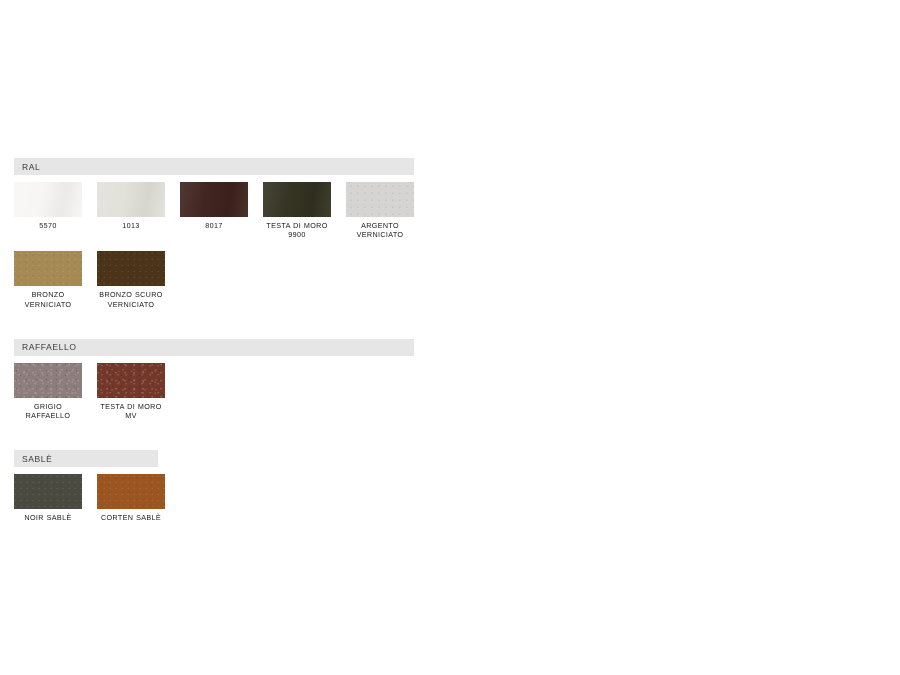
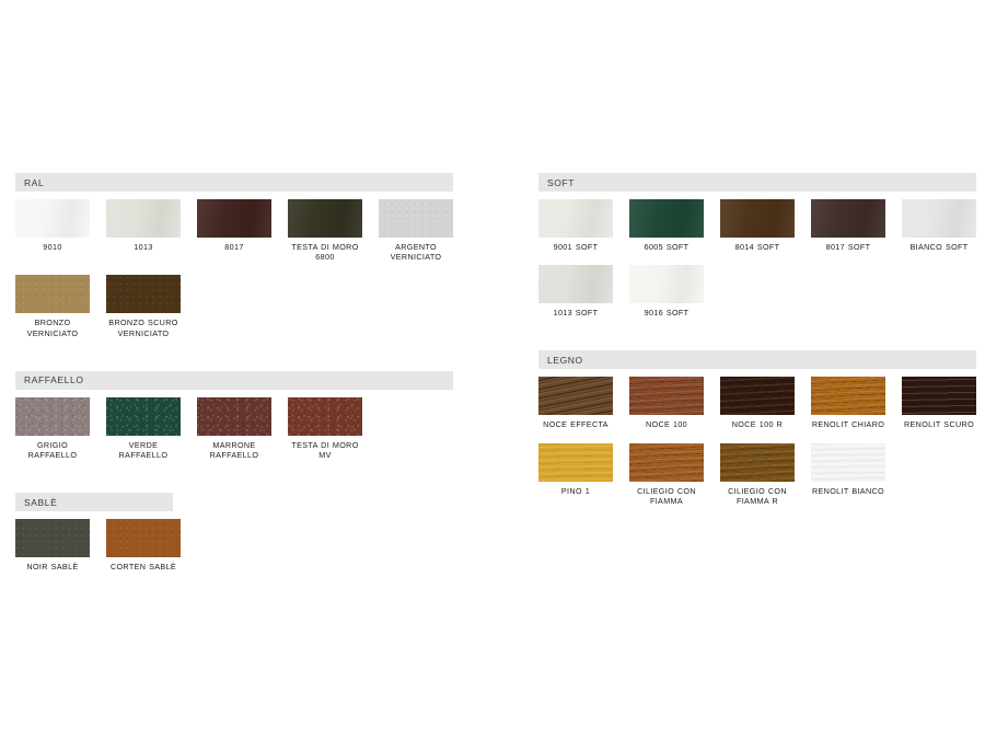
  RAL
- 5570
+ 9010
  1013
  8017
- TESTA DI MORO 9900
+ TESTA DI MORO 6800
  ARGENTO VERNICIATO
  BRONZO VERNICIATO
  BRONZO SCURO VERNICIATO
  RAFFAELLO
  GRIGIO RAFFAELLO
+ VERDE RAFFAELLO
+ MARRONE RAFFAELLO
  TESTA DI MORO MV
  SABLÈ
  NOIR SABLÈ
  CORTEN SABLÈ
+ SOFT
+ 9001 SOFT
+ 6005 SOFT
+ 8014 SOFT
+ 8017 SOFT
+ BIANCO SOFT
+ 1013 SOFT
+ 9016 SOFT
+ LEGNO
+ NOCE EFFECTA
+ NOCE 100
+ NOCE 100 R
+ RENOLIT CHIARO
+ RENOLIT SCURO
+ PINO 1
+ CILIEGIO CON FIAMMA
+ CILIEGIO CON FIAMMA R
+ RENOLIT BIANCO
